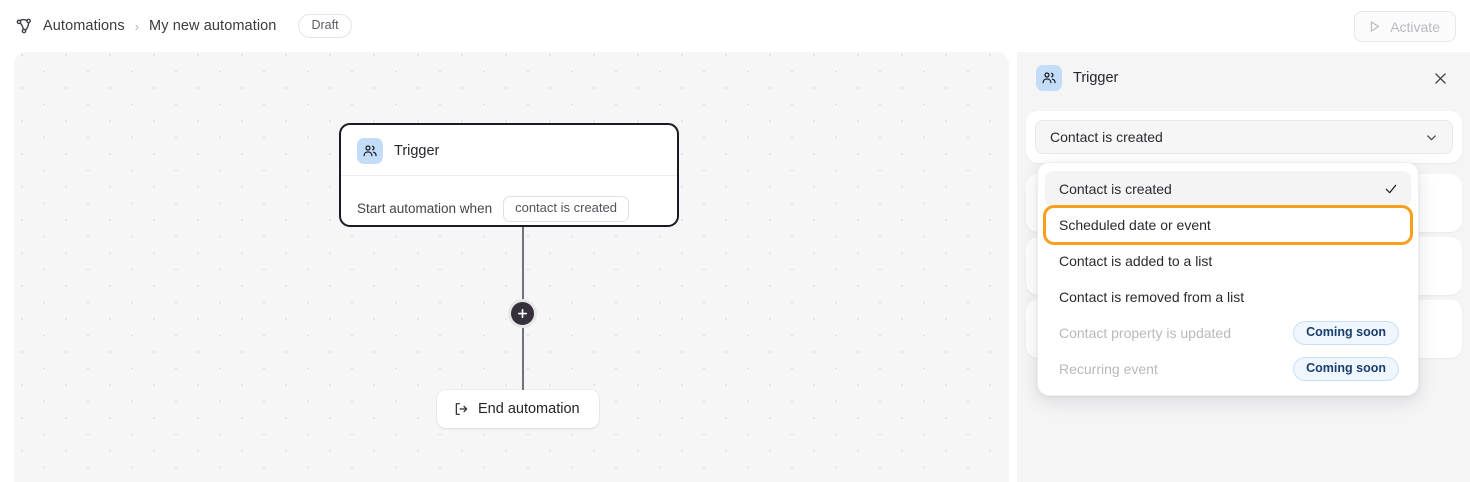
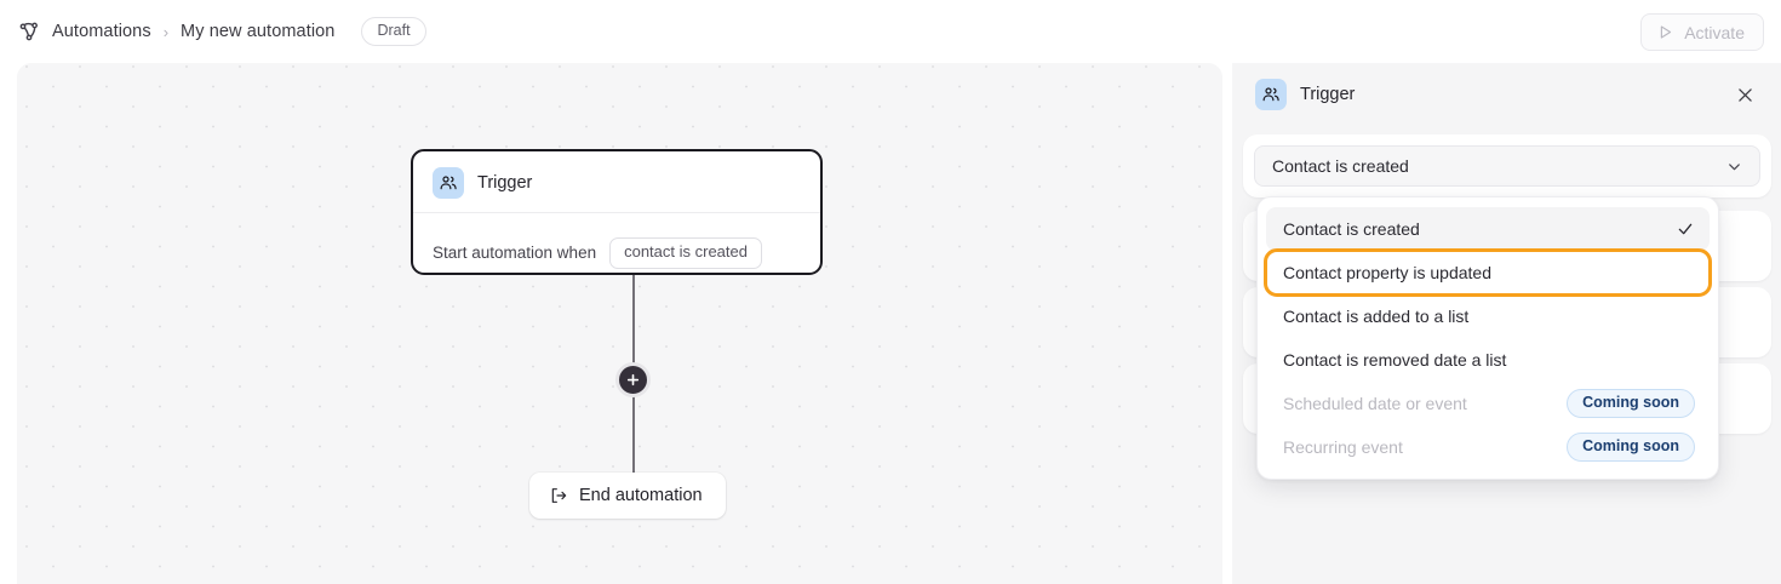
  Automations
  ›
  My new automation
  Draft
  Activate
  Trigger
  Start automation when
  contact is created
  End automation
  Trigger
  Contact is created
  Contact is created
- Scheduled date or event
+ Contact property is updated
  Contact is added to a list
- Contact is removed from a list
+ Contact is removed date a list
- Contact property is updated
+ Scheduled date or event
  Coming soon
  Recurring event
  Coming soon
